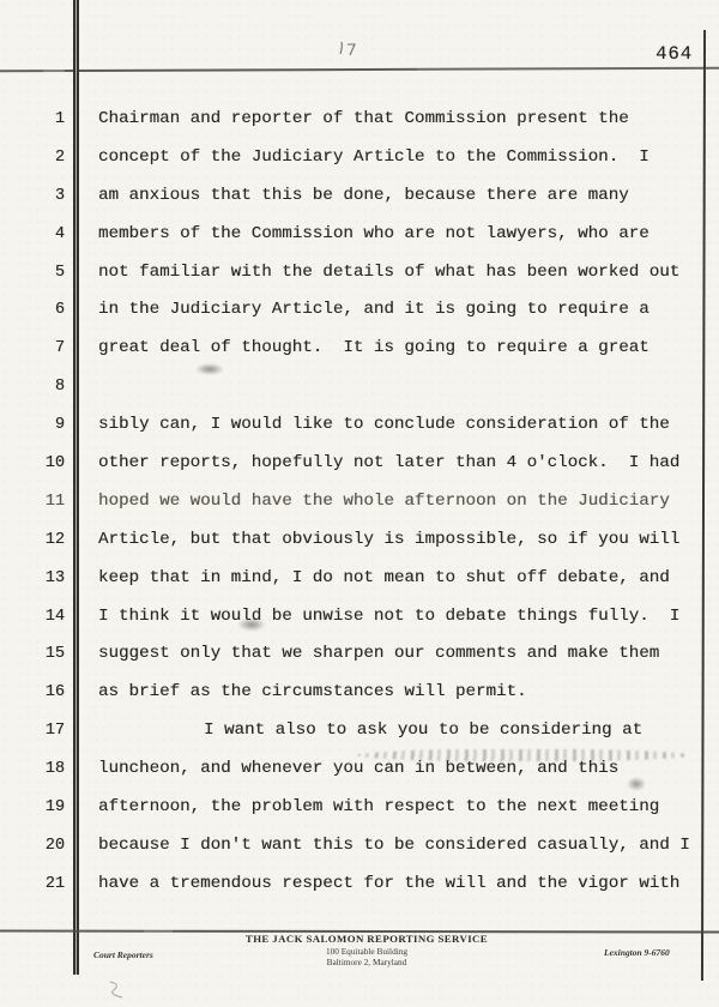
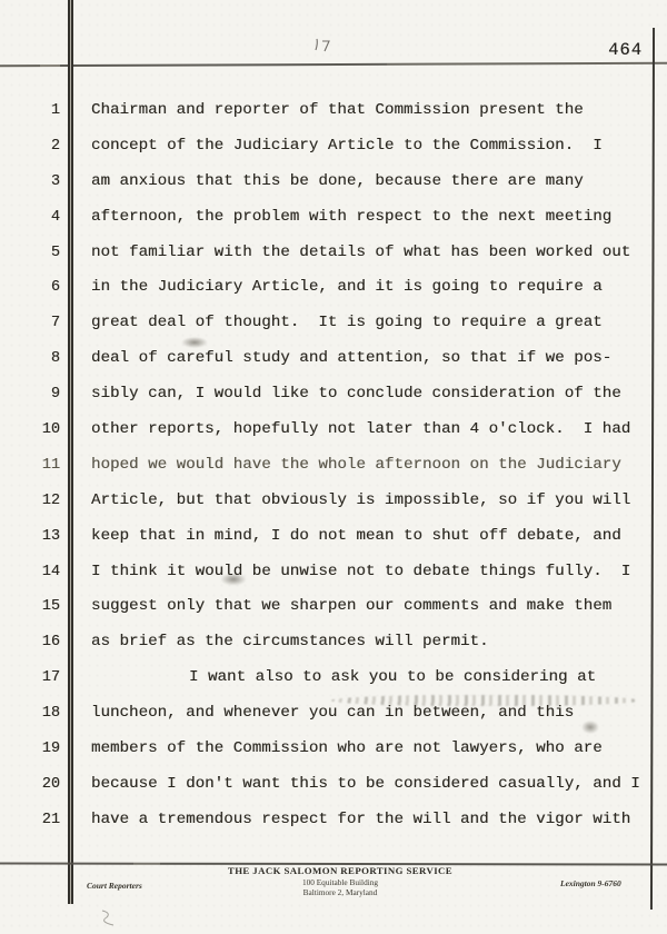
  464
  1
  Chairman and reporter of that Commission present the
  2
  concept of the Judiciary Article to the Commission. I
  3
  am anxious that this be done, because there are many
  4
- members of the Commission who are not lawyers, who are
+ afternoon, the problem with respect to the next meeting
  5
  not familiar with the details of what has been worked out
  6
  in the Judiciary Article, and it is going to require a
  7
  great deal of thought. It is going to require a great
  8
+ deal of careful study and attention, so that if we pos-
  9
  sibly can, I would like to conclude consideration of the
  10
  other reports, hopefully not later than 4 o'clock. I had
  11
  hoped we would have the whole afternoon on the Judiciary
  12
  Article, but that obviously is impossible, so if you will
  13
  keep that in mind, I do not mean to shut off debate, and
  14
  I think it wo be unwise not to debate things fully. I
  15
  suggest only that we sharpen our comments and make them
  16
  as brief as the circumstances will permit.
  17
  I want also to ask you to be considering at
  18
  luncheon, and whenever you can in between, and this
  19
- afternoon, the problem with respect to the next meeting
+ members of the Commission who are not lawyers, who are
  20
  because I don't want this to be considered casually, and I
  21
  have a tremendous respect for the will and the vigor with
  THE JACK SALOMON REPORTING SERVICE
  100 Equitable Building
  Baltimore 2, Maryland
  Court Reporters
  Lexington 9-6760
